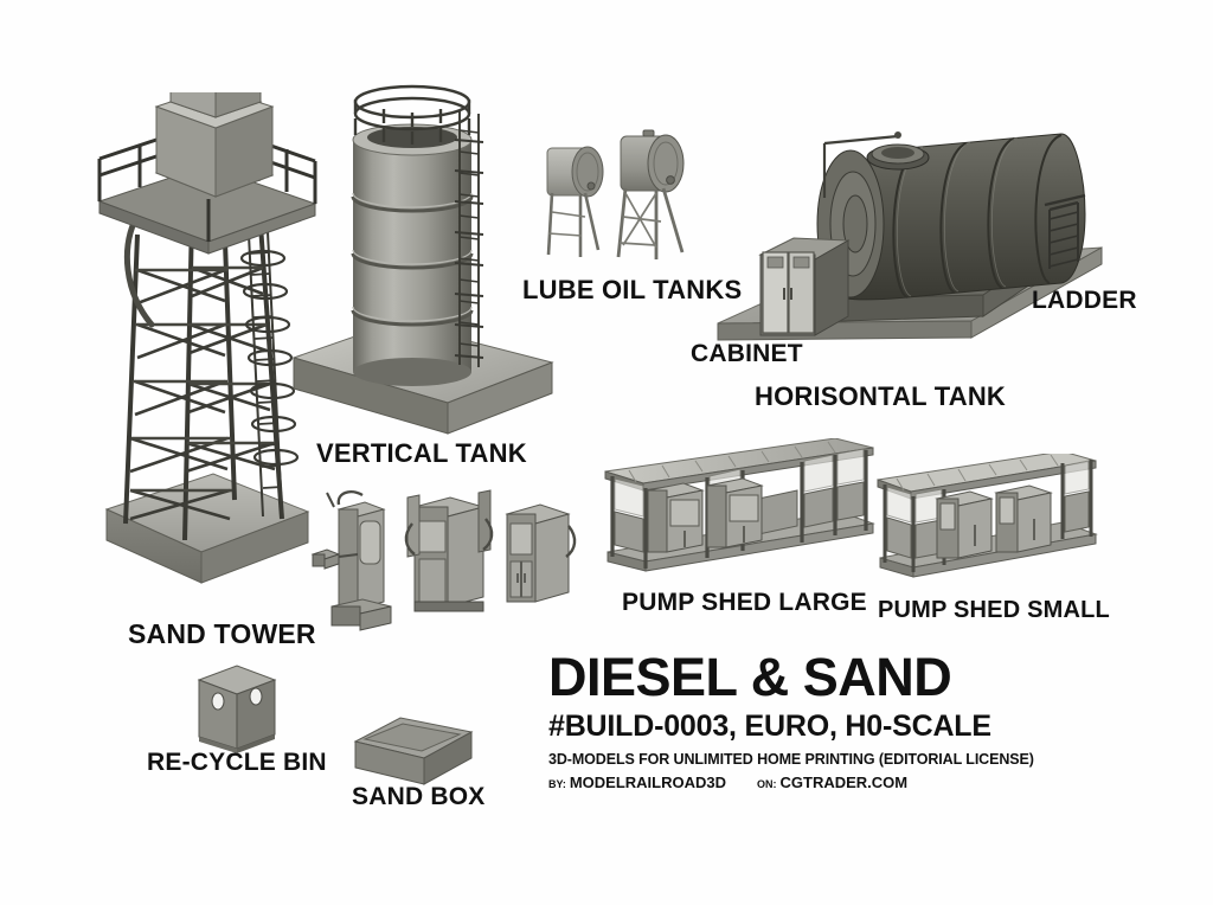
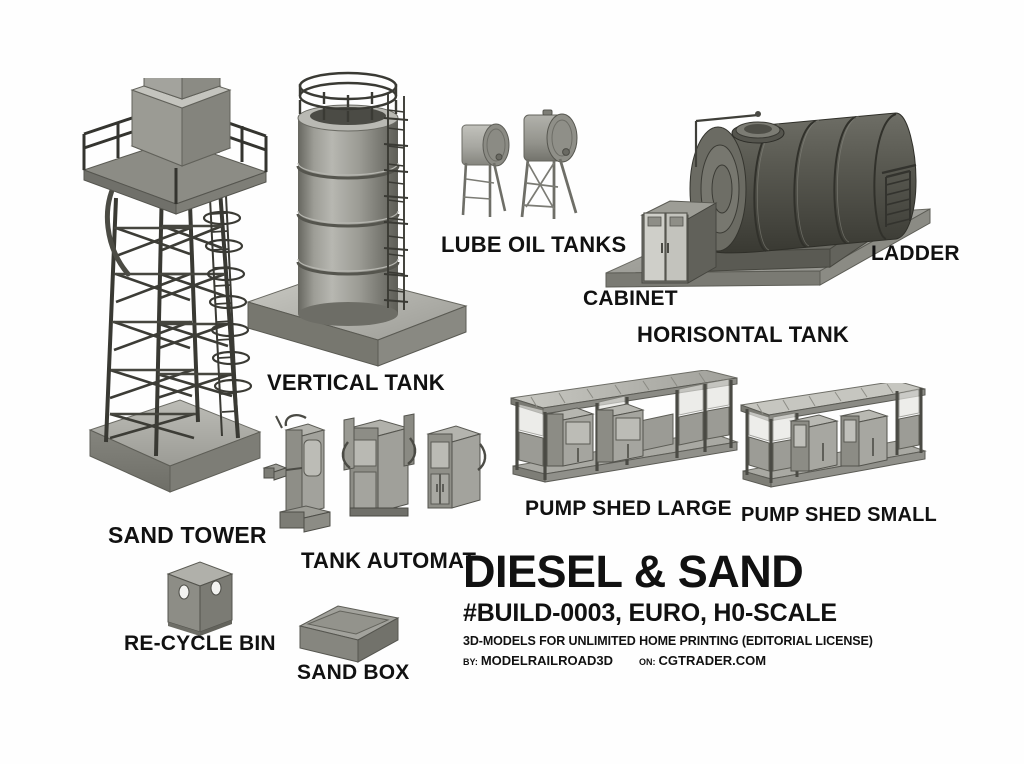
  LUBE OIL TANKS
  CABINET
  HORISONTAL TANK
  LADDER
  VERTICAL TANK
  PUMP SHED LARGE
  PUMP SHED SMALL
  SAND TOWER
+ TANK AUTOMAT
  RE-CYCLE BIN
  SAND BOX
  DIESEL & SAND
  #BUILD-0003, EURO, H0-SCALE
  3D-MODELS FOR UNLIMITED HOME PRINTING (EDITORIAL LICENSE)
  BY:
  MODELRAILROAD3D
  ON:
  CGTRADER.COM
